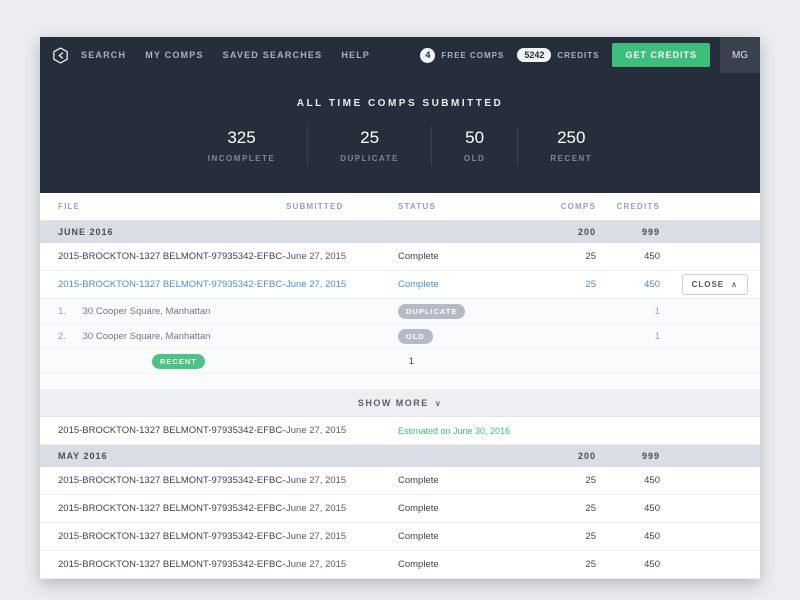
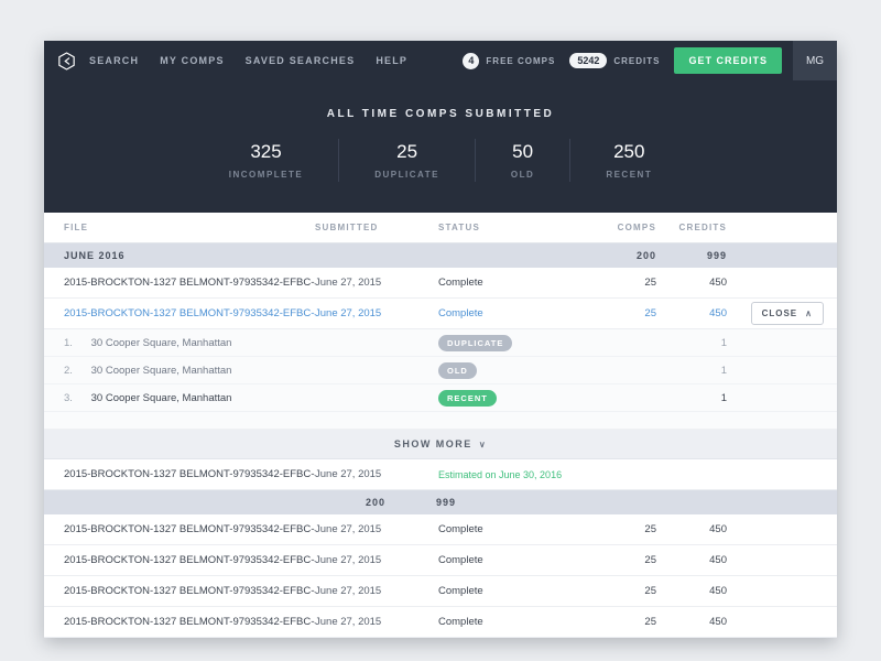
  SEARCH
  MY COMPS
  SAVED SEARCHES
  HELP
  4
  FREE COMPS
  5242
  CREDITS
  GET CREDITS
  MG
  ALL TIME COMPS SUBMITTED
  325
  INCOMPLETE
  25
  DUPLICATE
  50
  OLD
  250
  RECENT
  FILE
  SUBMITTED
  STATUS
  COMPS
  CREDITS
  JUNE 2016
  200
  999
  2015-BROCKTON-1327 BELMONT-97935342-EFBC-
  June 27, 2015
  Complete
  25
  450
  2015-BROCKTON-1327 BELMONT-97935342-EFBC-
  June 27, 2015
  Complete
  25
  450
  CLOSE
  ∧
  1. 30 Cooper Square, Manhattan
  DUPLICATE
  1
  2. 30 Cooper Square, Manhattan
  OLD
  1
+ 3. 30 Cooper Square, Manhattan
  RECENT
  1
  SHOW MORE
  ∨
  2015-BROCKTON-1327 BELMONT-97935342-EFBC-
  June 27, 2015
  Estimated on June 30, 2016
- MAY 2016
  200
  999
  2015-BROCKTON-1327 BELMONT-97935342-EFBC-
  June 27, 2015
  Complete
  25
  450
  2015-BROCKTON-1327 BELMONT-97935342-EFBC-
  June 27, 2015
  Complete
  25
  450
  2015-BROCKTON-1327 BELMONT-97935342-EFBC-
  June 27, 2015
  Complete
  25
  450
  2015-BROCKTON-1327 BELMONT-97935342-EFBC-
  June 27, 2015
  Complete
  25
  450
